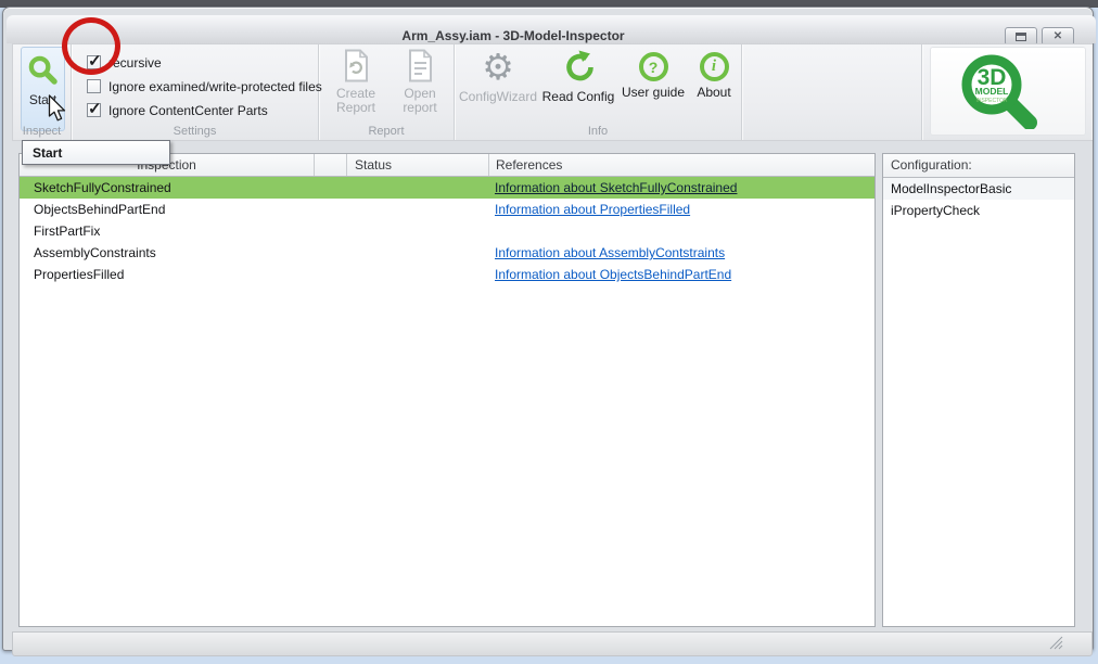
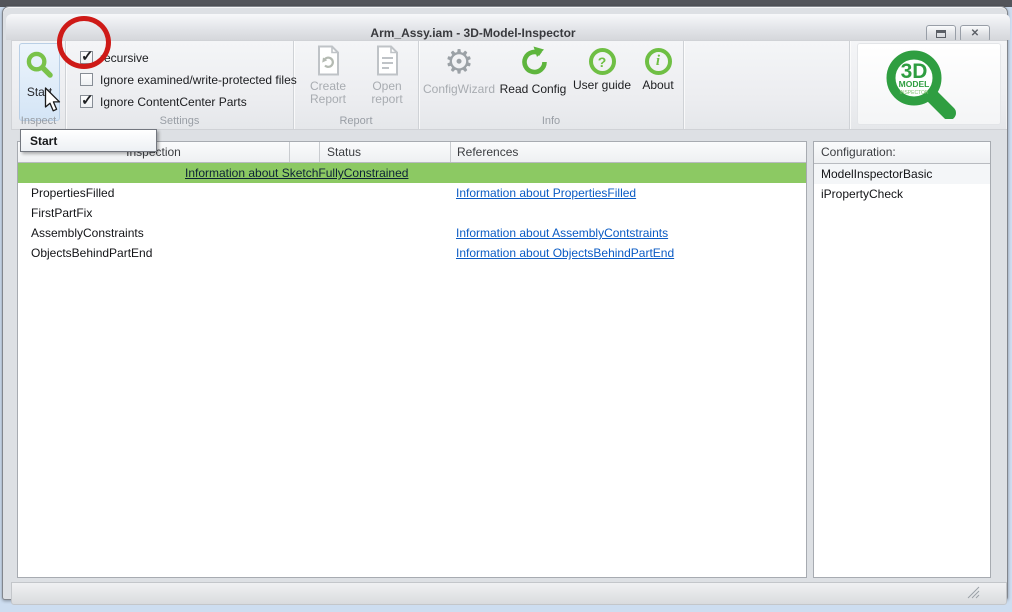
  Arm_Assy.iam - 3D-Model-Inspector
  ✕
  Stat
  Inspect
  ✓
  recursive
  Ignore examined/write-protected files
  ✓
  Ignore ContentCenter Parts
  Settings
  Create Report
  Open report
  Report
  ⚙
  ConfigWizard
  Read Config
  ?
  User guide
  i
  About
  Info
  3D
  MODEL
  Inspection
  Status
  References
- SketchFullyConstrained
  Information about SketchFullyConstrained
- ObjectsBehindPartEnd
+ PropertiesFilled
  Information about PropertiesFilled
  FirstPartFix
  AssemblyConstraints
  Information about AssemblyContstraints
- PropertiesFilled
+ ObjectsBehindPartEnd
  Information about ObjectsBehindPartEnd
  Configuration:
  ModelInspectorBasic
  iPropertyCheck
  Start
